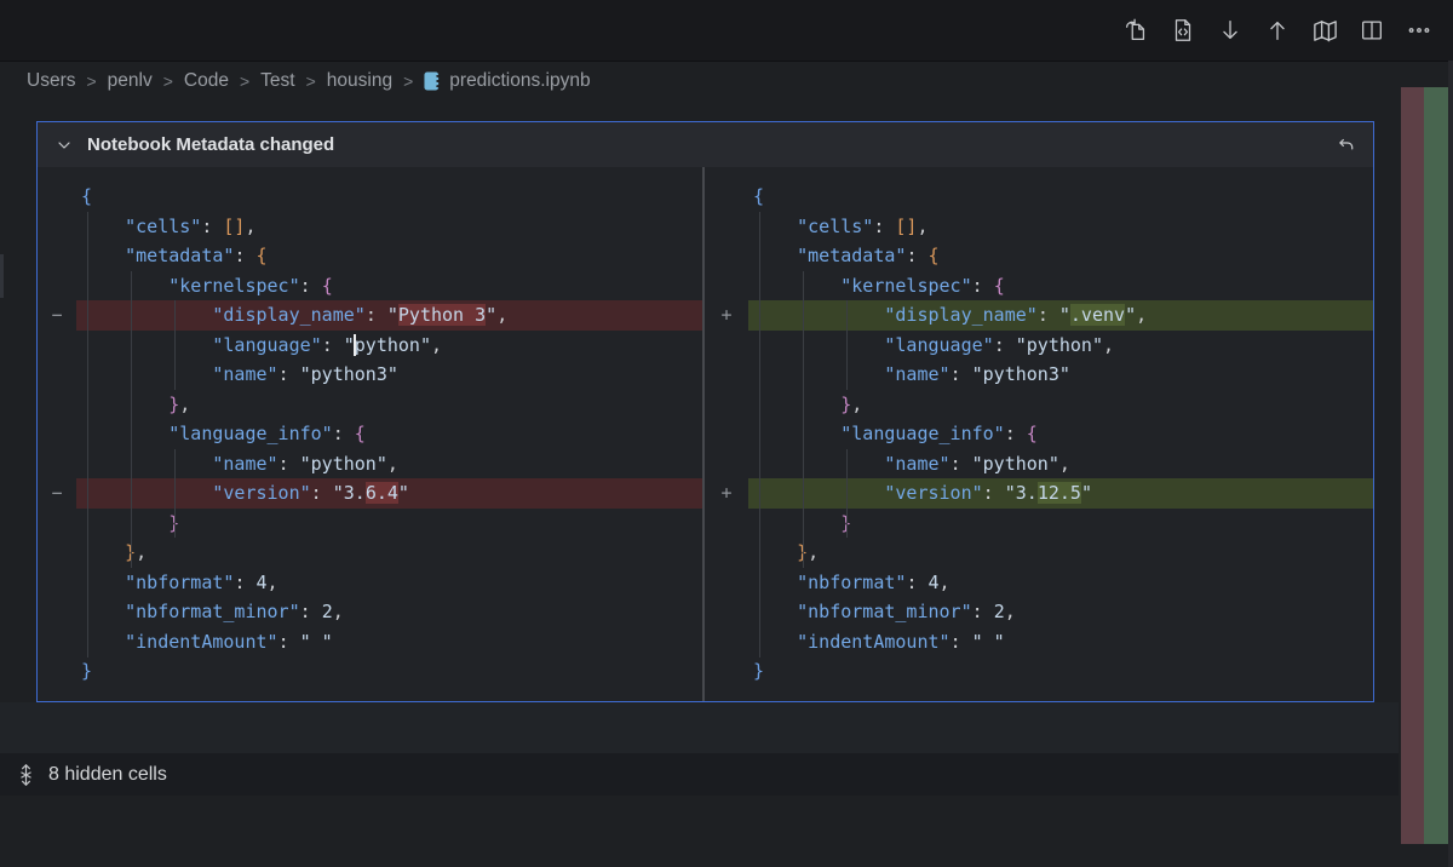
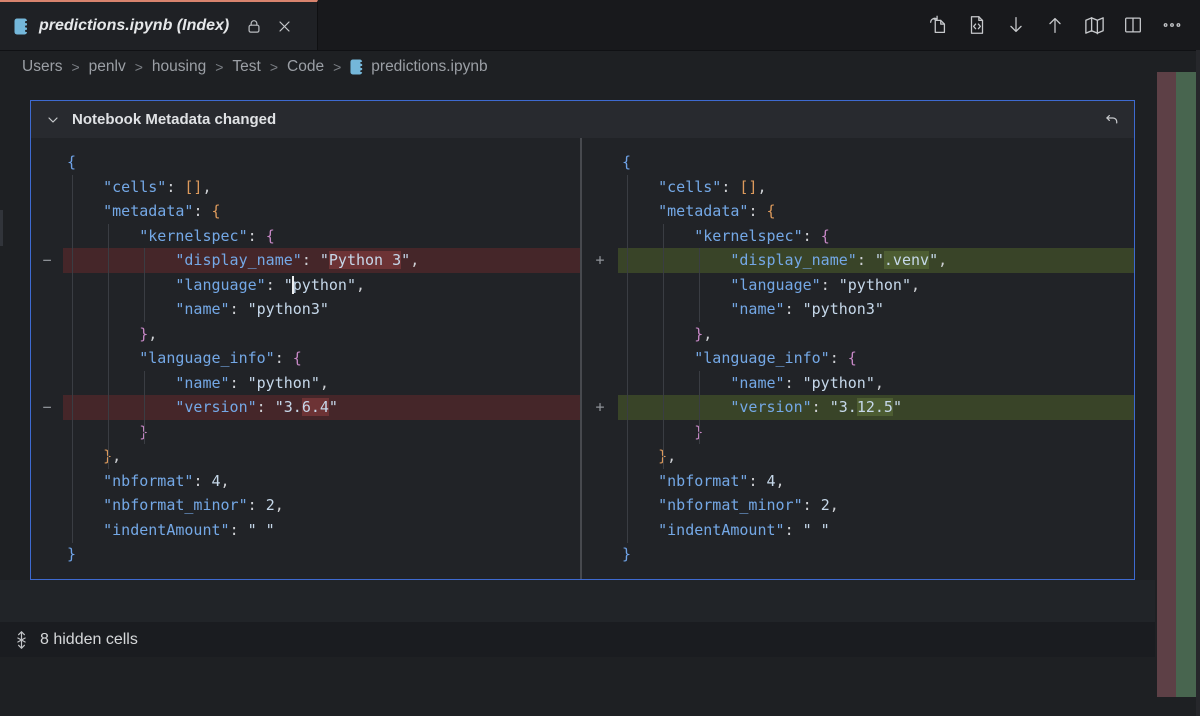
+ predictions.ipynb (Index)
  Users
  >
  penlv
  >
- Code
+ housing
  >
  Test
  >
- housing
+ Code
  >
  predictions.ipynb
  Notebook Metadata changed
  −
  −
  {
  "cells": [],
  "metadata": {
  "kernelspec": {
  "display_name": "Python 3",
  "language": "python",
  "name": "python3"
  },
  "language_info": {
  "name": "python",
  "version": "3.6.4"
  "nbformat": 4,
  "nbformat_minor": 2,
  "indentAmount": " "
  }
  +
  +
  {
  "cells": [],
  "metadata": {
  "kernelspec": {
  "display_name": ".venv",
  "language": "python",
  "name": "python3"
  },
  "language_info": {
  "name": "python",
  "version": "3.12.5"
  "nbformat": 4,
  "nbformat_minor": 2,
  "indentAmount": " "
  }
  8 hidden cells
